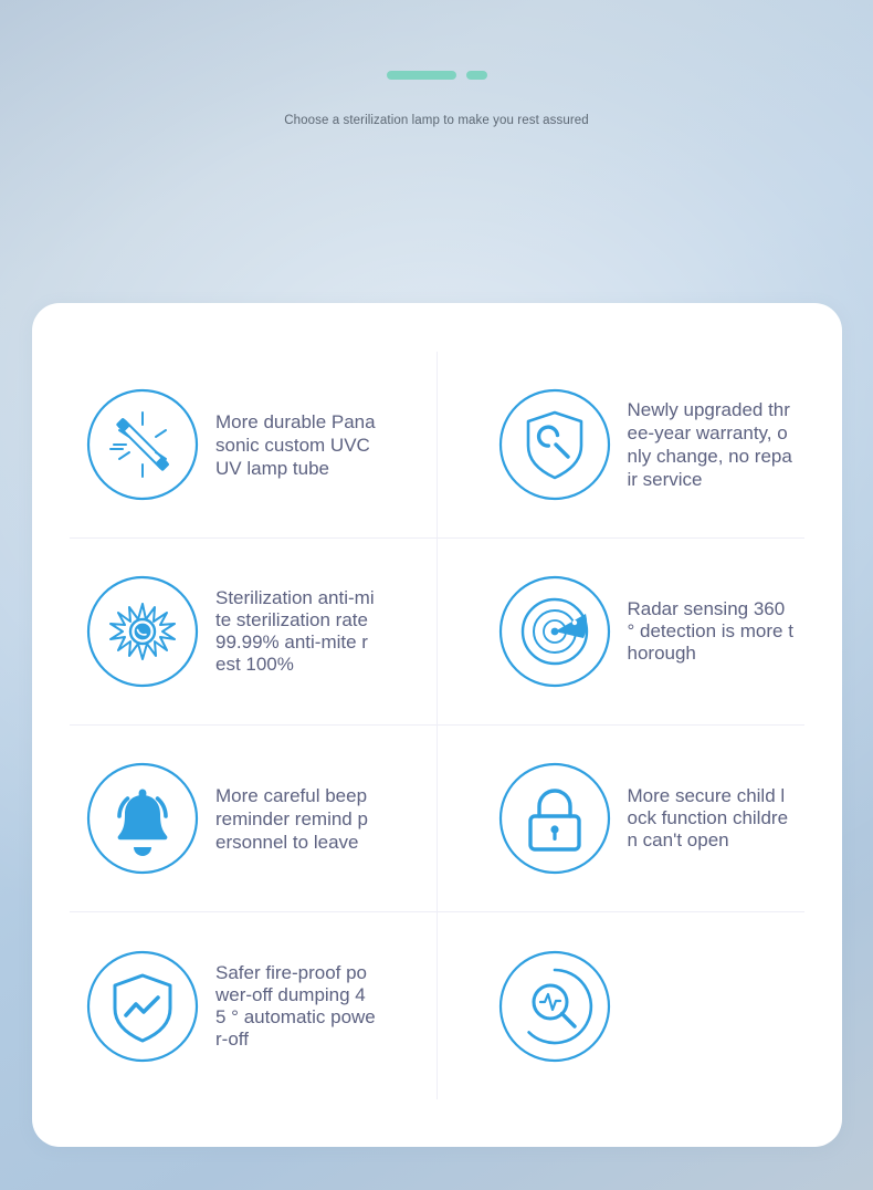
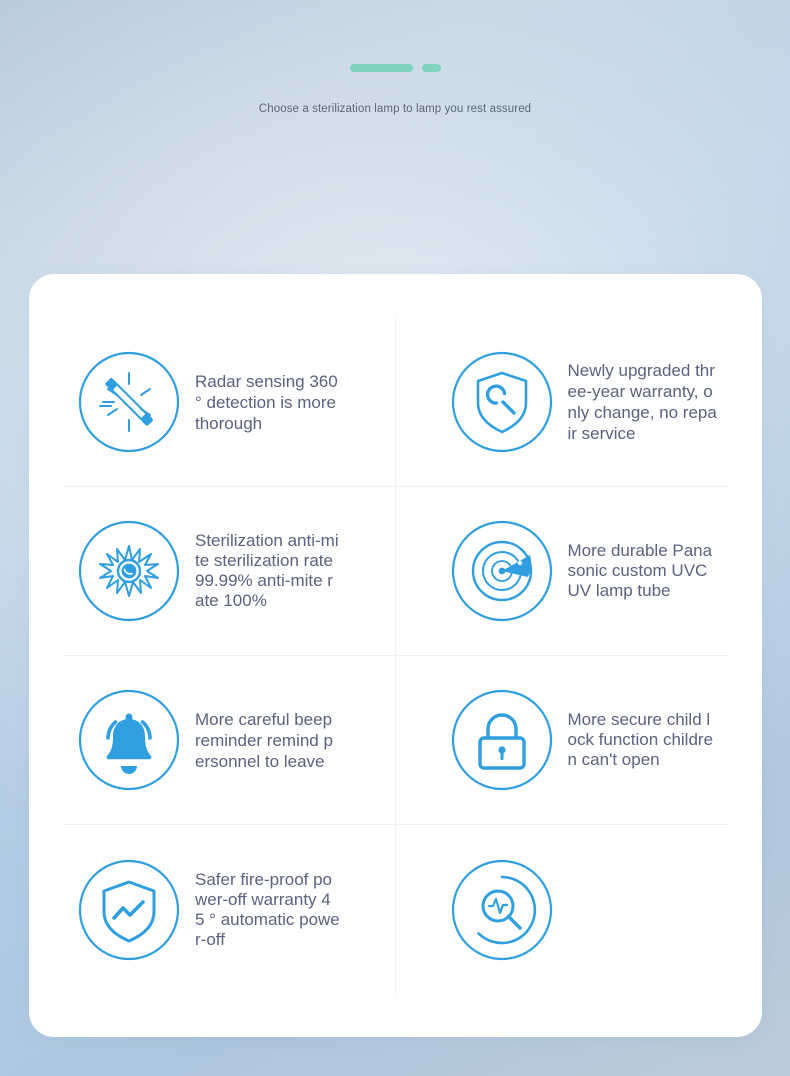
- Choose a sterilization lamp to make you rest assured
+ Choose a sterilization lamp to lamp you rest assured
- More durable Panasonic custom UVC UV lamp tube
+ Radar sensing 360 ° detection is more thorough
  Newly upgraded three-year warranty, only change, no repair service
- Sterilization anti-mite sterilization rate 99.99% anti-mite rest 100%
+ Sterilization anti-mite sterilization rate 99.99% anti-mite rate 100%
- Radar sensing 360 ° detection is more thorough
+ More durable Panasonic custom UVC UV lamp tube
  More careful beep reminder remind personnel to leave
  More secure child lock function children can't open
- Safer fire-proof power-off dumping 45 ° automatic power-off
+ Safer fire-proof power-off warranty 45 ° automatic power-off
